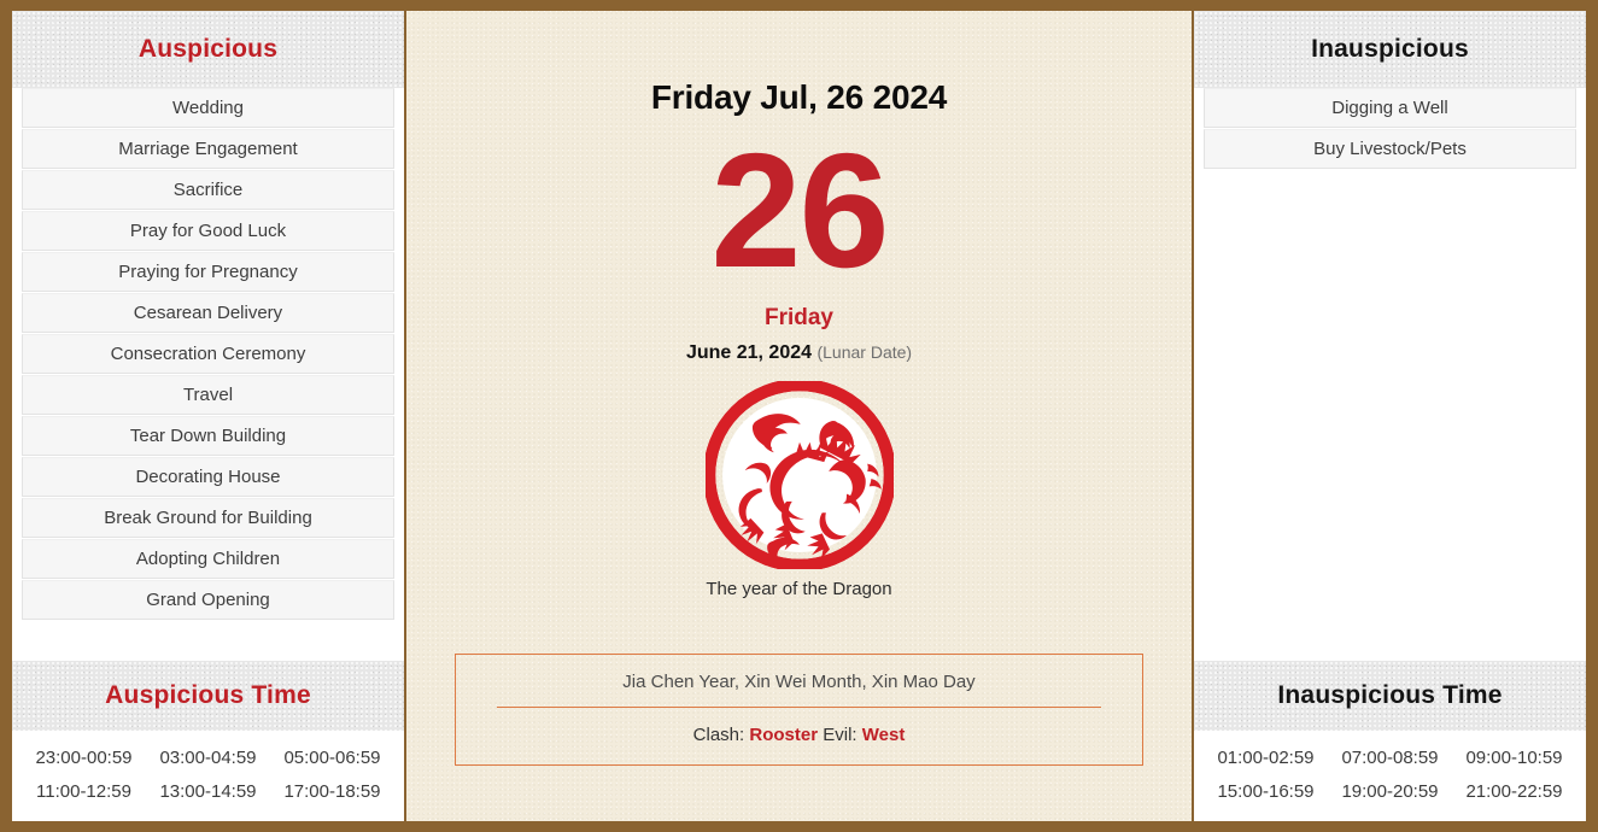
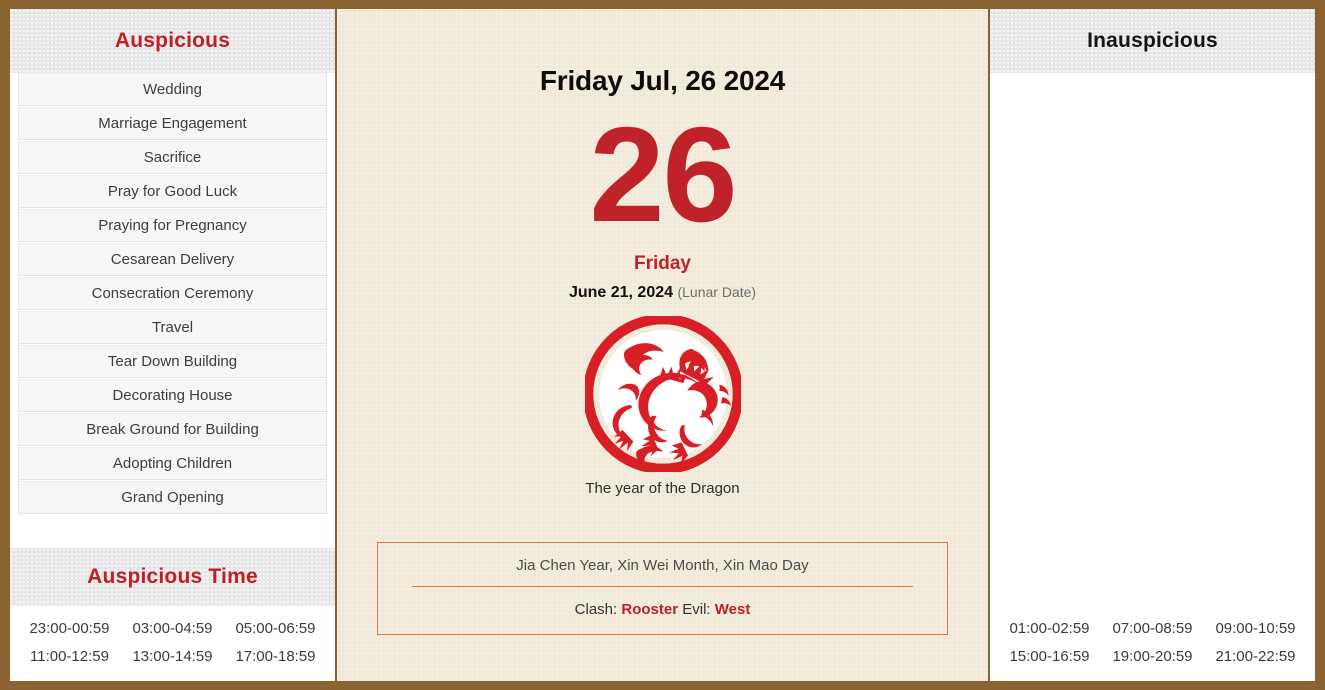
  Auspicious
  Wedding
  Marriage Engagement
  Sacrifice
  Pray for Good Luck
  Praying for Pregnancy
  Cesarean Delivery
  Consecration Ceremony
  Travel
  Tear Down Building
  Decorating House
  Break Ground for Building
  Adopting Children
  Grand Opening
  Auspicious Time
  23:00-00:59
  03:00-04:59
  05:00-06:59
  11:00-12:59
  13:00-14:59
  17:00-18:59
  Friday Jul, 26 2024
  26
  Friday
  June 21, 2024 (Lunar Date)
  The year of the Dragon
  Jia Chen Year, Xin Wei Month, Xin Mao Day
  Clash: Rooster Evil: West
  Inauspicious
- Digging a Well
- Buy Livestock/Pets
- Inauspicious Time
  01:00-02:59
  07:00-08:59
  09:00-10:59
  15:00-16:59
  19:00-20:59
  21:00-22:59
